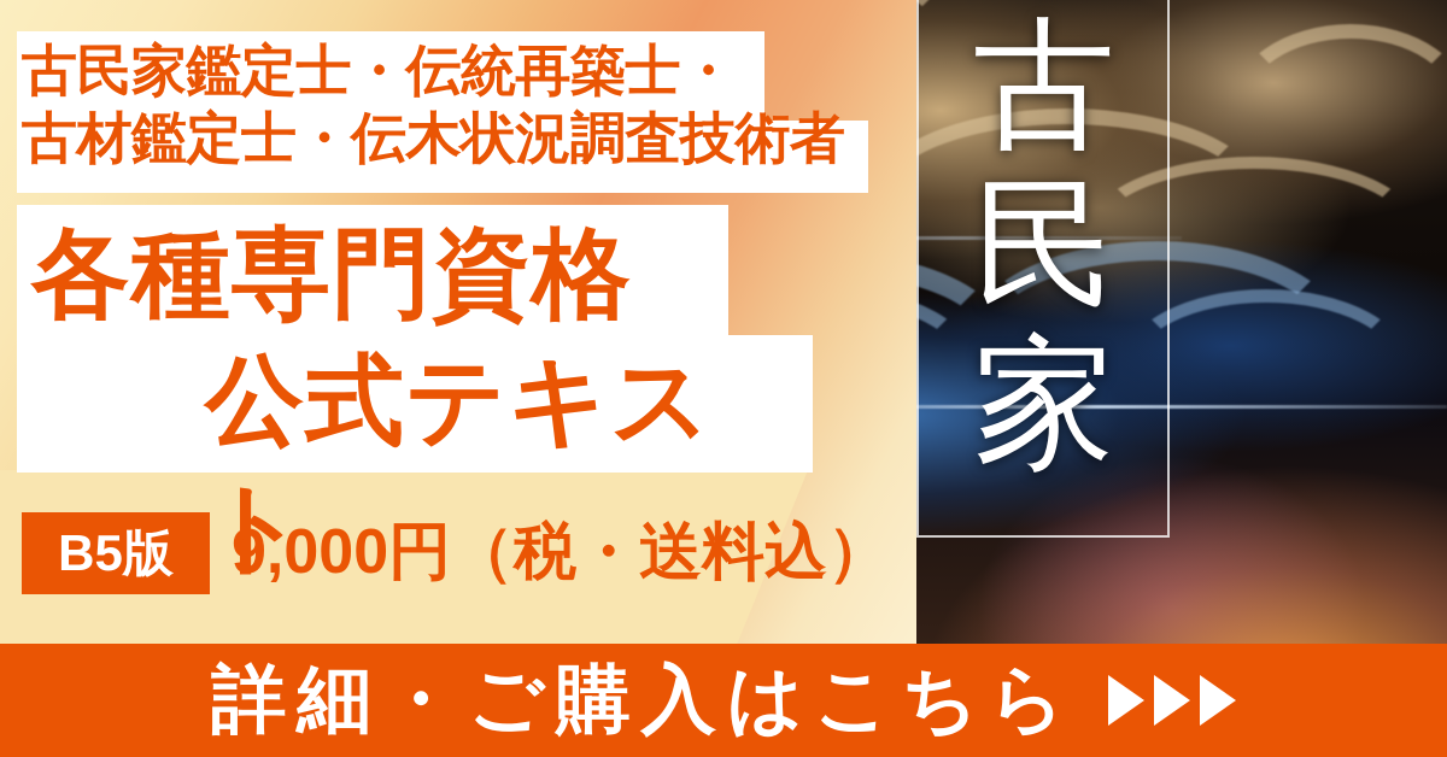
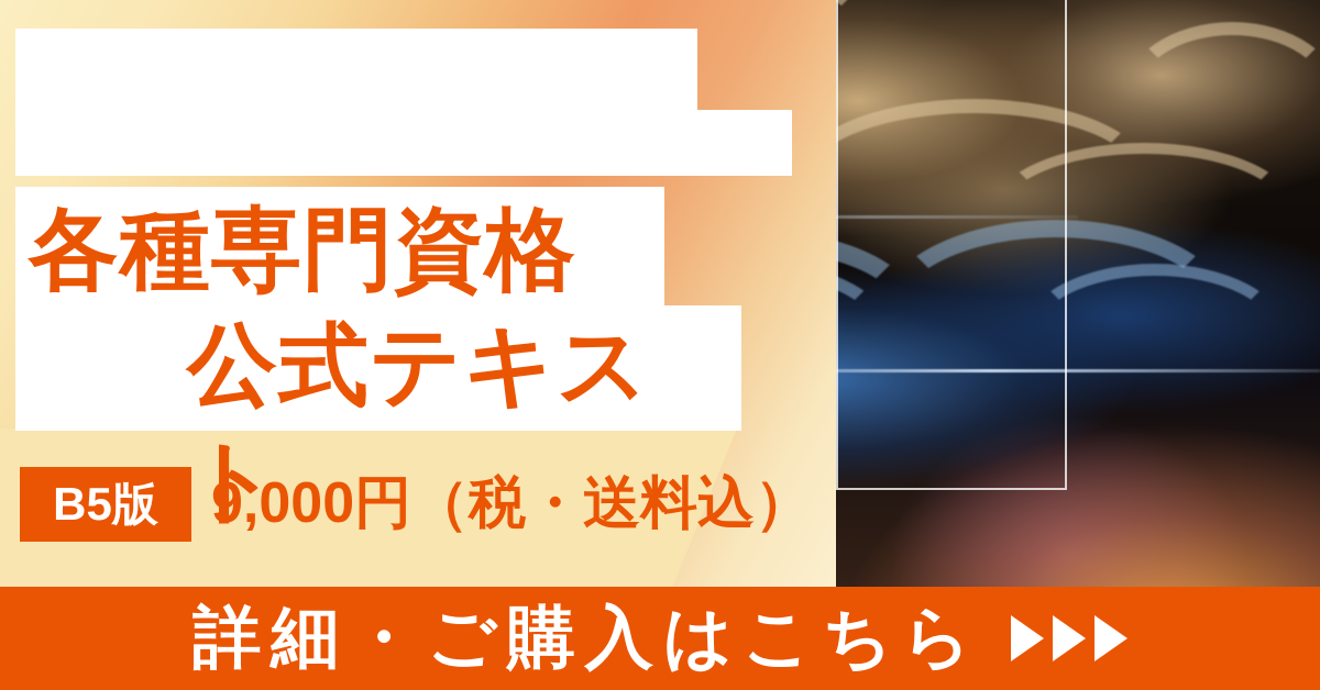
- 古
- 民
- 家
- 古民家鑑定士・伝統再築士・
- 古材鑑定士・伝木状況調査技術者
  各種専門資格
  公式テキスト
  B5版
  9,000円（税・送料込）
  詳細・ご購入はこちら
